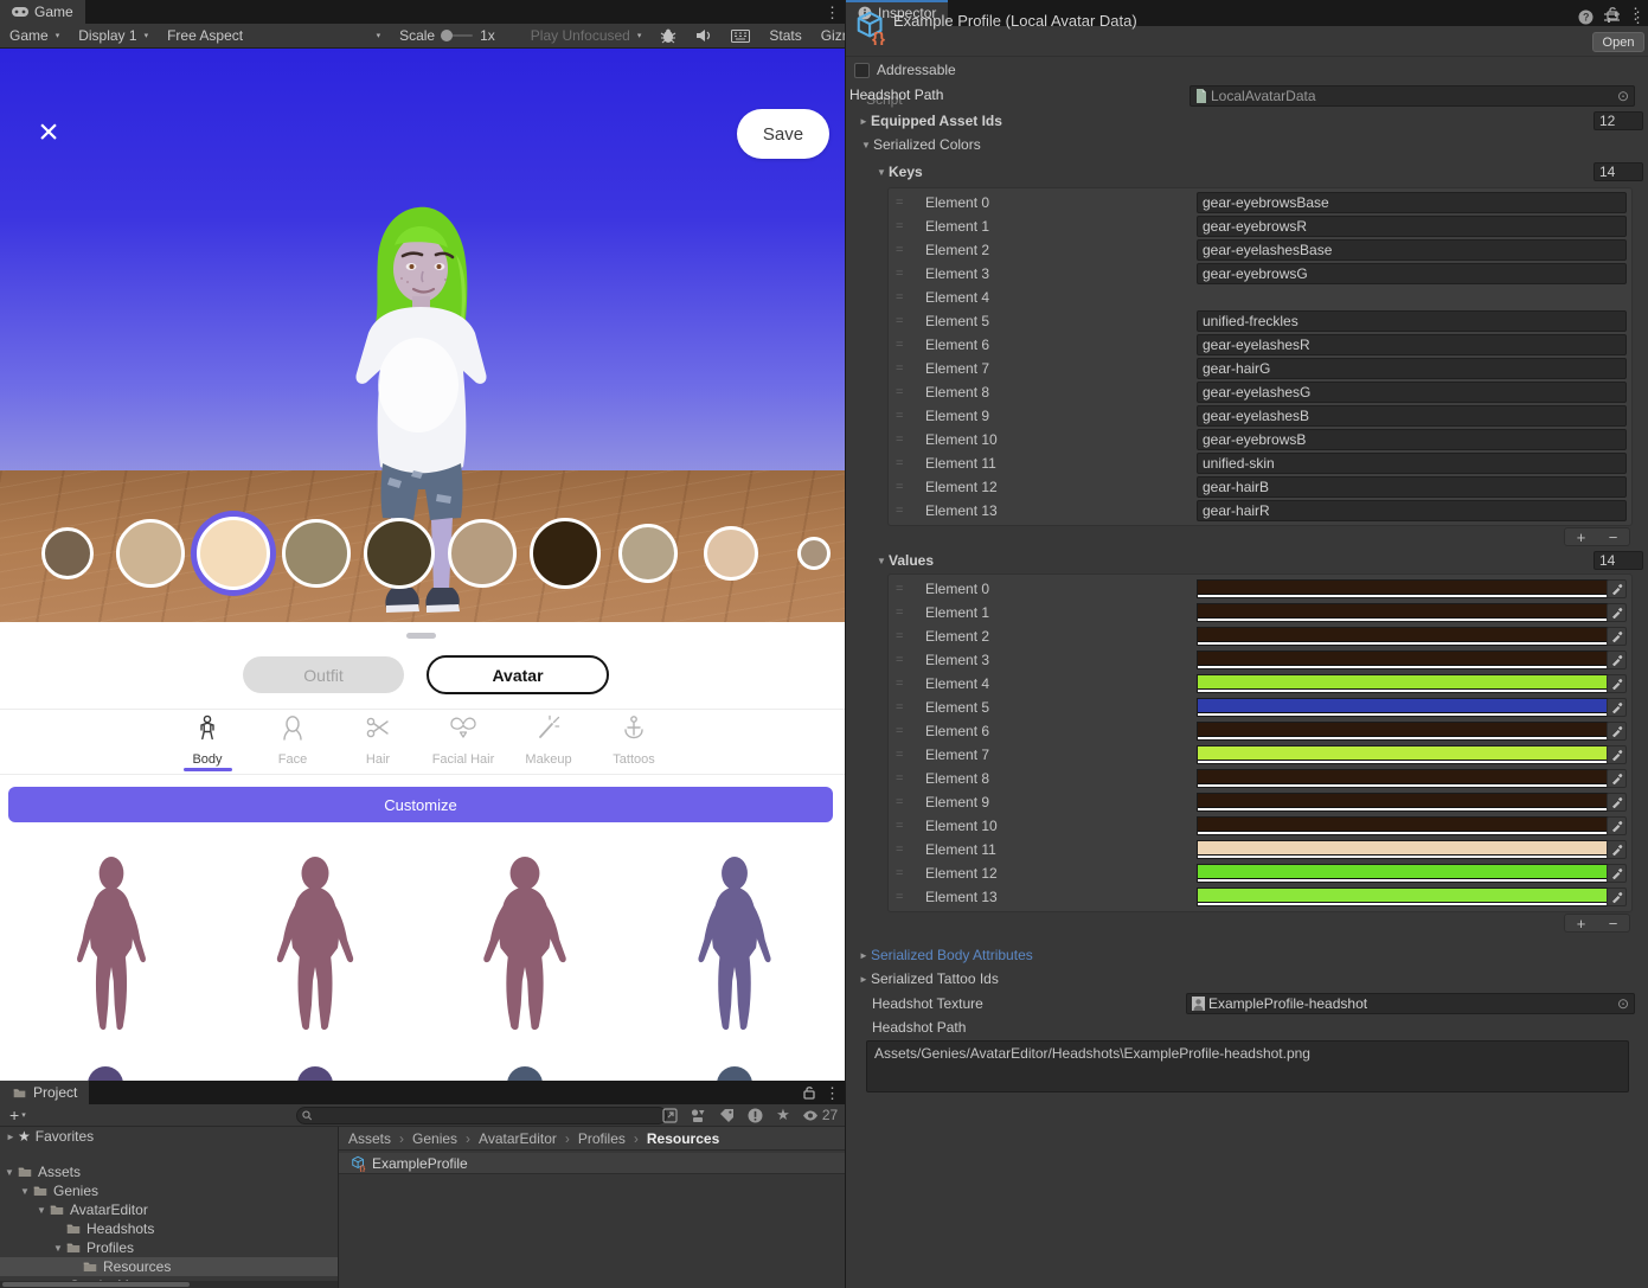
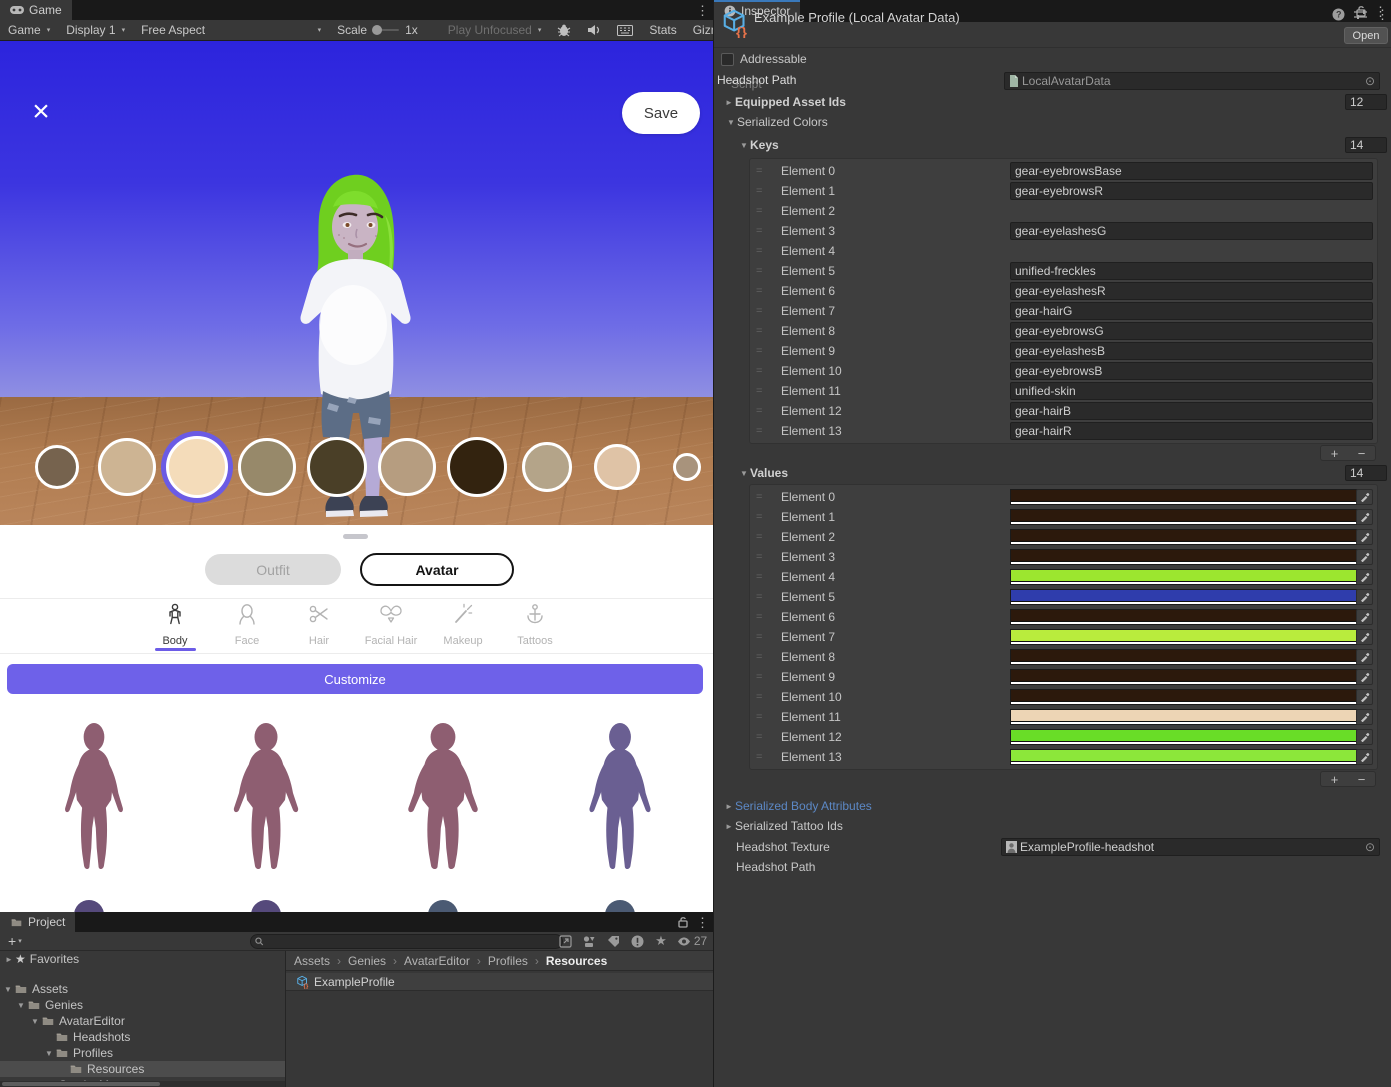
  Game
  ⋮
  Game
  Display 1
  Free Aspect
  Scale
  1x
  Play Unfocused
  Stats
  ×
  Save
  Outfit
  Avatar
  Body
  Face
  Hair
  Facial Hair
  Makeup
  Tattoos
  Customize
  Project
  ⋮
  +
  ★
  27
  ►
  ★
  Favorites
  ▼
  Assets
  ▼
  Genies
  ▼
  AvatarEditor
  Headshots
  ▼
  Profiles
  Resources
  Assets
  ›
  Genies
  ›
  AvatarEditor
  ›
  Profiles
  ›
  Resources
  ExampleProfile
  Inspector
  ⋮
  {}
  Example Profile (Local Avatar Data)
  ?
  ⋮
  Open
  Addressable
  Script
  Headshot Path
  LocalAvatarData
  ⊙
  ►
  Equipped Asset Ids
  12
  ▼
  Serialized Colors
  ▼
  Keys
  14
  =
  Element 0
  gear-eyebrowsBase
  =
  Element 1
  gear-eyebrowsR
  =
  Element 2
- gear-eyelashesBase
  =
  Element 3
- gear-eyebrowsG
+ gear-eyelashesG
  =
  Element 4
  =
  Element 5
  unified-freckles
  =
  Element 6
  gear-eyelashesR
  =
  Element 7
  gear-hairG
  =
  Element 8
- gear-eyelashesG
+ gear-eyebrowsG
  =
  Element 9
  gear-eyelashesB
  =
  Element 10
  gear-eyebrowsB
  =
  Element 11
  unified-skin
  =
  Element 12
  gear-hairB
  =
  Element 13
  gear-hairR
  +
  −
  ▼
  Values
  14
  =
  Element 0
  =
  Element 1
  =
  Element 2
  =
  Element 3
  =
  Element 4
  =
  Element 5
  =
  Element 6
  =
  Element 7
  =
  Element 8
  =
  Element 9
  =
  Element 10
  =
  Element 11
  =
  Element 12
  =
  Element 13
  +
  −
  ►
  Serialized Body Attributes
  ►
  Serialized Tattoo Ids
  Headshot Texture
  ExampleProfile-headshot
  ⊙
  Headshot Path
- Assets/Genies/AvatarEditor/Headshots\ExampleProfile-headshot.png
